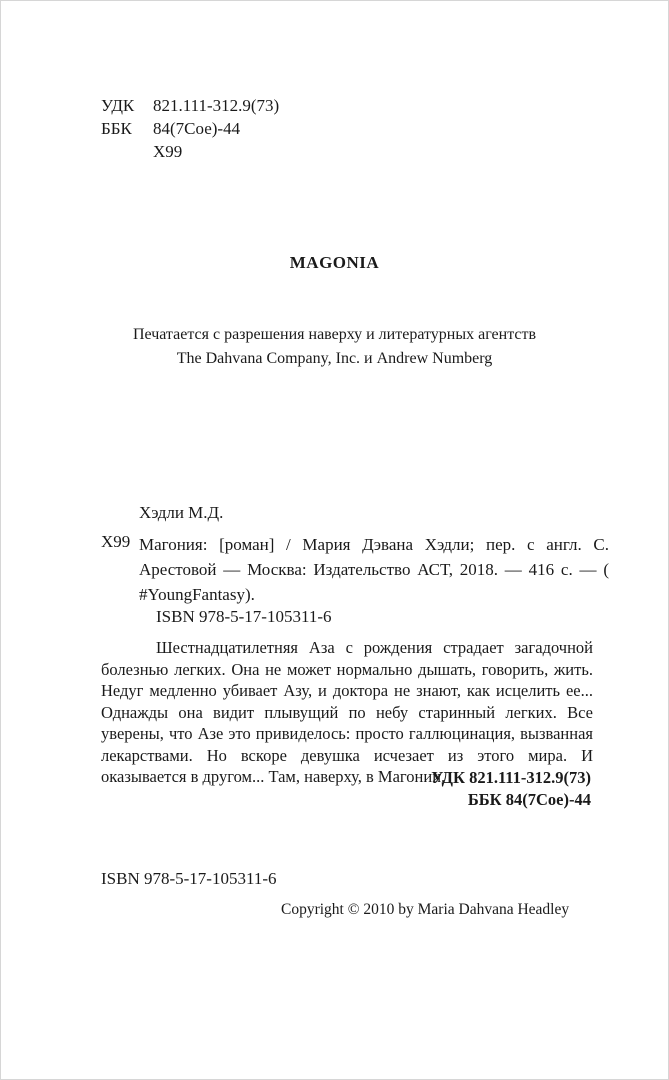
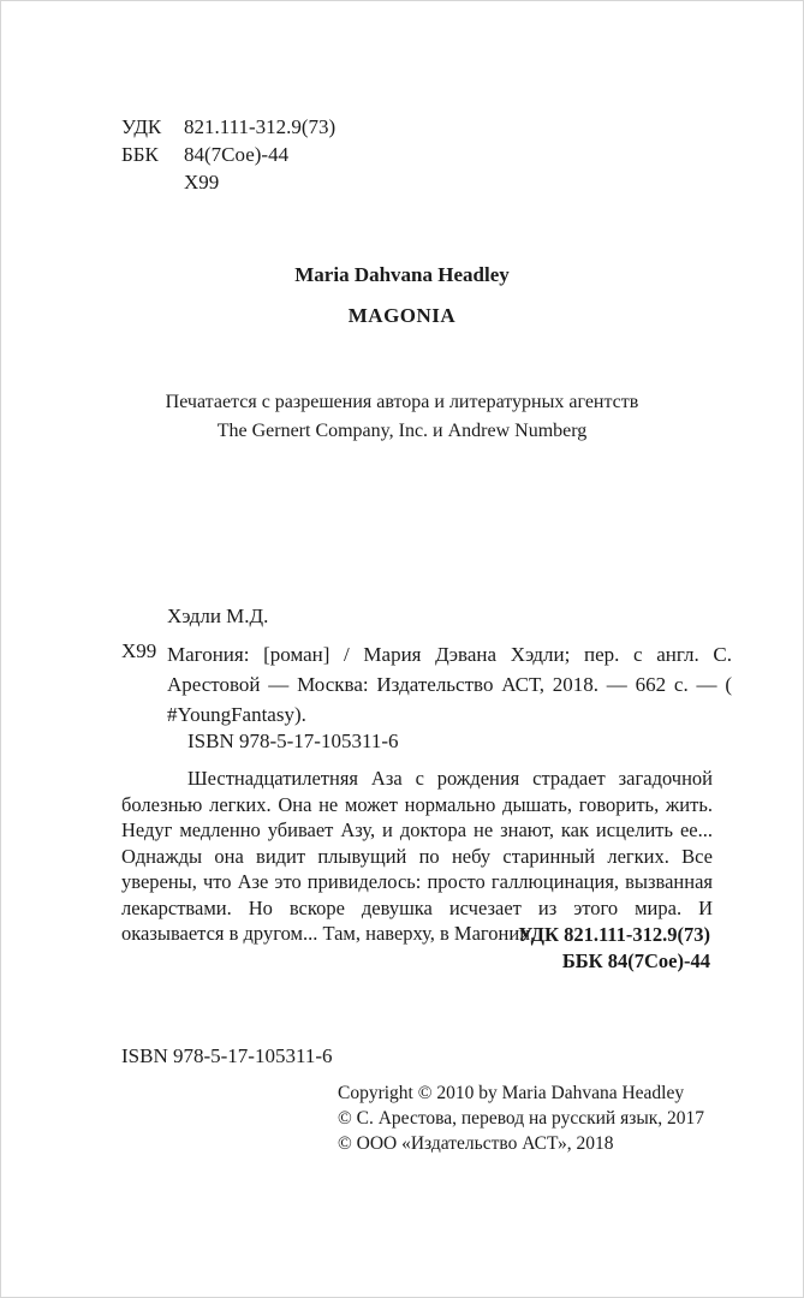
  УДК 821.111-312.9(73)
  ББК 84(7Сое)-44
  Х99
+ Maria Dahvana Headley
  MAGONIA
- Печатается с разрешения наверху и литературных агентств
+ Печатается с разрешения автора и литературных агентств
- The Dahvana Company, Inc. и Andrew Numberg
+ The Gernert Company, Inc. и Andrew Numberg
  Хэдли М.Д.
  Х99
- Магония: [роман] / Мария Дэвана Хэдли; пер. с англ. С. Арестовой — Москва: Издательство АСТ, 2018. — 416 с. — ( #YoungFantasy).
+ Магония: [роман] / Мария Дэвана Хэдли; пер. с англ. С. Арестовой — Москва: Издательство АСТ, 2018. — 662 с. — ( #YoungFantasy).
  ISBN 978-5-17-105311-6
  Шестнадцатилетняя Аза с рождения страдает загадочной болезнью легких. Она не может нормально дышать, говорить, жить. Недуг медленно убивает Азу, и доктора не знают, как исцелить ее... Однажды она видит плывущий по небу старинный легких. Все уверены, что Азе это привиделось: просто галлюцинация, вызванная лекарствами. Но вскоре девушка исчезает из этого мира. И оказывается в другом... Там, наверху, в Магонии.
  УДК 821.111-312.9(73)
  ББК 84(7Сое)-44
  ISBN 978-5-17-105311-6
  Copyright © 2010 by Maria Dahvana Headley
+ © С. Арестова, перевод на русский язык, 2017
+ © ООО «Издательство АСТ», 2018
